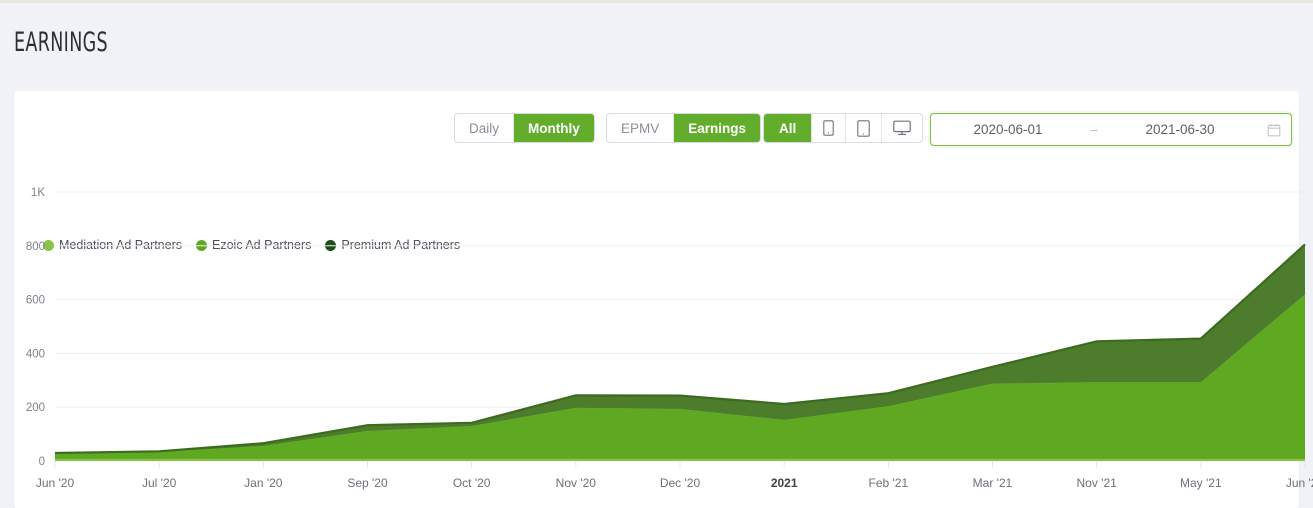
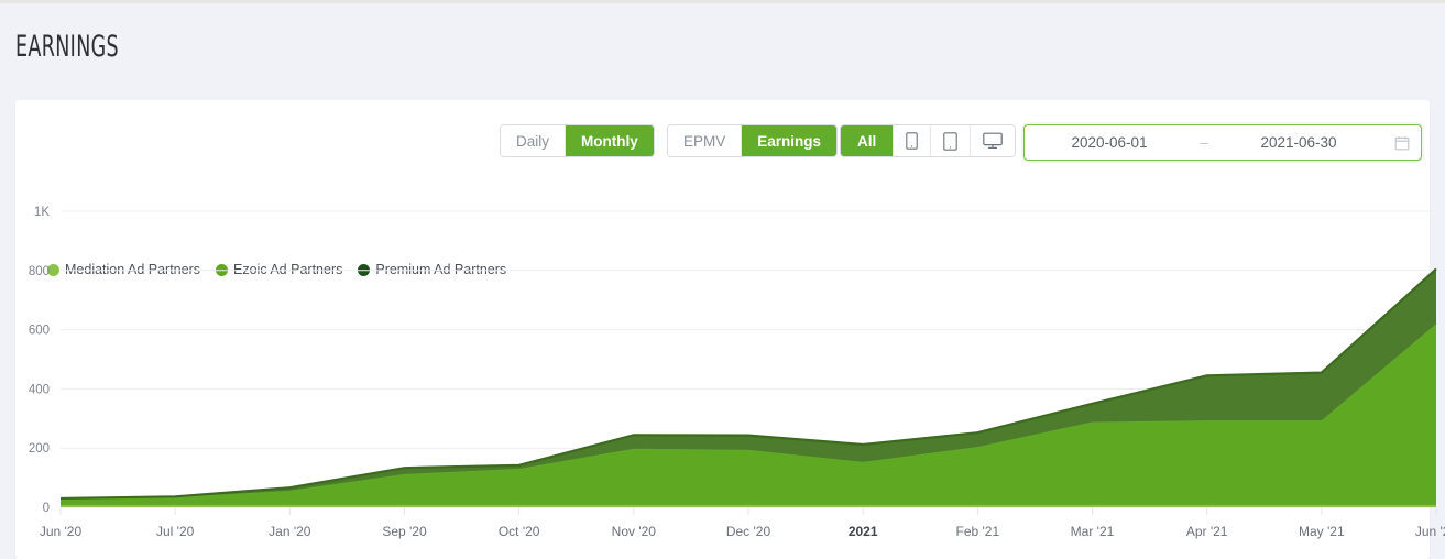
  EARNINGS
  Daily
  Monthly
  EPMV
  Earnings
  All
  Mediation Ad Partners
  Ezoic Ad Partners
  Premium Ad Partners
  2020-06-01
  –
  2021-06-30
  0
  200
  400
  600
  800
  1K
  Jun '20
  Jul '20
  Jan '20
  Sep '20
  Oct '20
  Nov '20
  Dec '20
  2021
  Feb '21
  Mar '21
- Nov '21
+ Apr '21
  May '21
